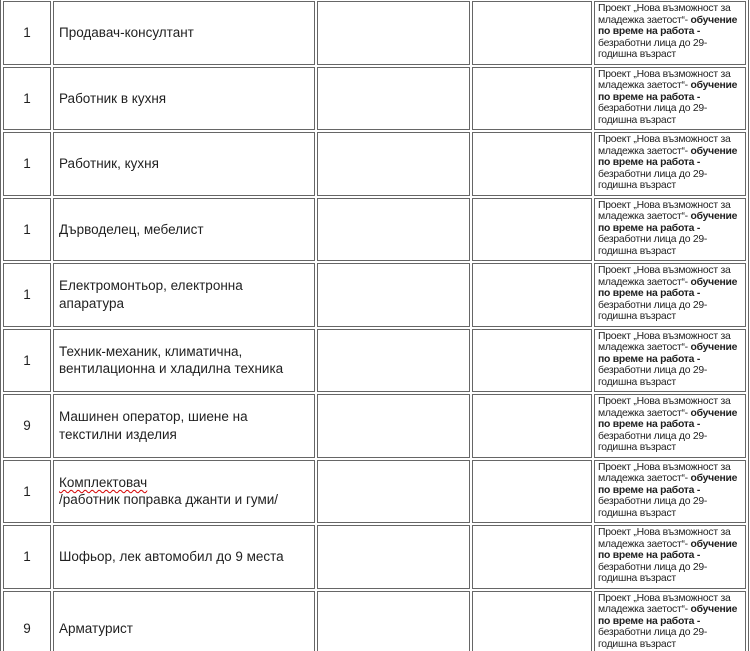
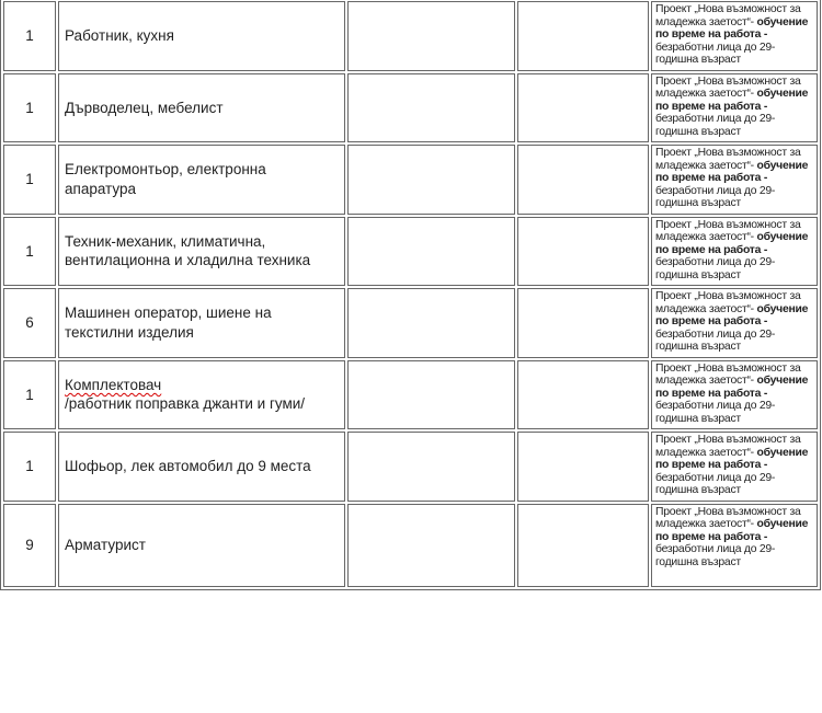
- 1	Продавач-консултант			Проект „Нова възможност за младежка заетост“- обучение по време на работа - безработни лица до 29- годишна възраст
- 1	Работник в кухня			Проект „Нова възможност за младежка заетост“- обучение по време на работа - безработни лица до 29- годишна възраст
  1	Работник, кухня			Проект „Нова възможност за младежка заетост“- обучение по време на работа - безработни лица до 29- годишна възраст
  1	Дърводелец, мебелист			Проект „Нова възможност за младежка заетост“- обучение по време на работа - безработни лица до 29- годишна възраст
  1	Електромонтьор, електронна апаратура			Проект „Нова възможност за младежка заетост“- обучение по време на работа - безработни лица до 29- годишна възраст
  1	Техник-механик, климатична, вентилационна и хладилна техника			Проект „Нова възможност за младежка заетост“- обучение по време на работа - безработни лица до 29- годишна възраст
- 9	Машинен оператор, шиене на текстилни изделия			Проект „Нова възможност за младежка заетост“- обучение по време на работа - безработни лица до 29- годишна възраст
+ 6	Машинен оператор, шиене на текстилни изделия			Проект „Нова възможност за младежка заетост“- обучение по време на работа - безработни лица до 29- годишна възраст
  1	Комплектовач/работник поправка джанти и гуми/			Проект „Нова възможност за младежка заетост“- обучение по време на работа - безработни лица до 29- годишна възраст
  1	Шофьор, лек автомобил до 9 места			Проект „Нова възможност за младежка заетост“- обучение по време на работа - безработни лица до 29- годишна възраст
  9	Арматурист			Проект „Нова възможност за младежка заетост“- обучение по време на работа - безработни лица до 29- годишна възраст
